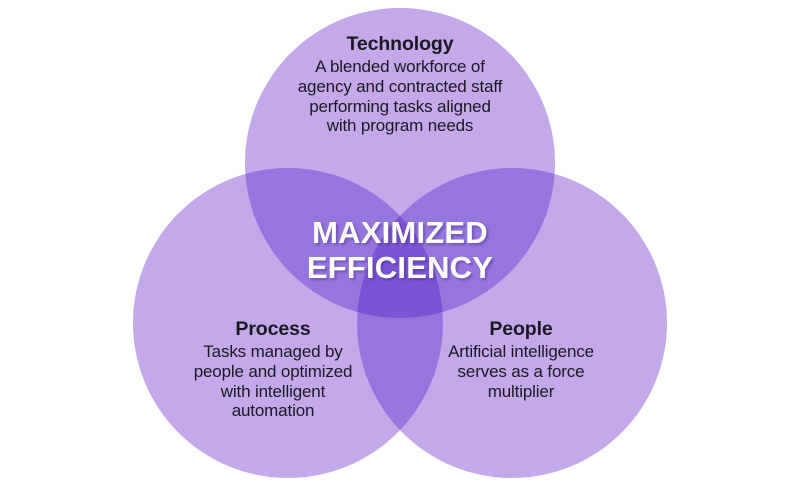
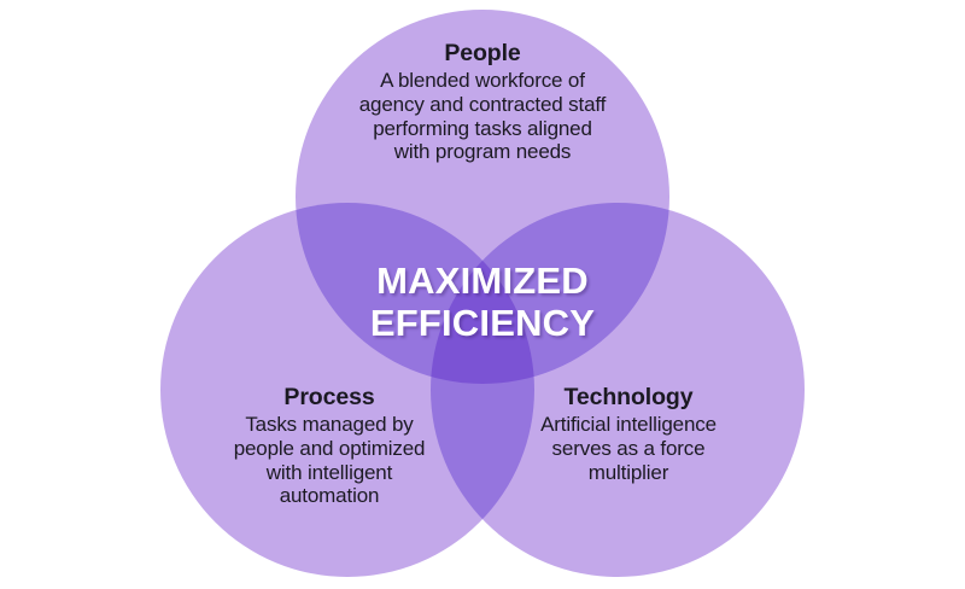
- Technology
+ People
  A blended workforce of
  agency and contracted staff
  performing tasks aligned
  with program needs
  Process
  Tasks managed by
  people and optimized
  with intelligent
  automation
- People
+ Technology
  Artificial intelligence
  serves as a force
  multiplier
  MAXIMIZED
  EFFICIENCY
